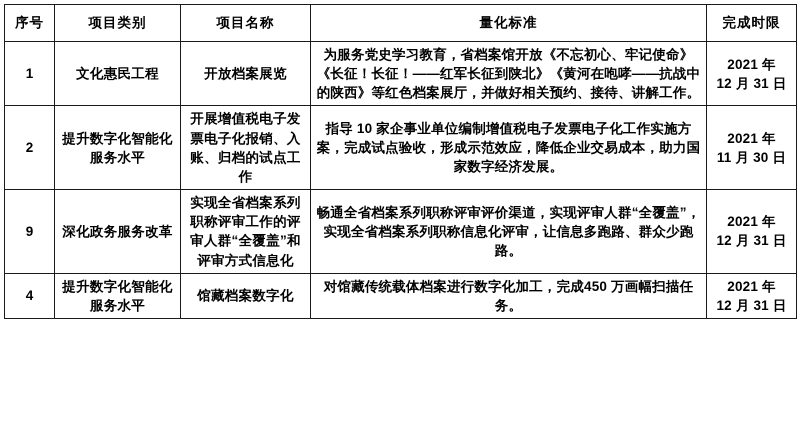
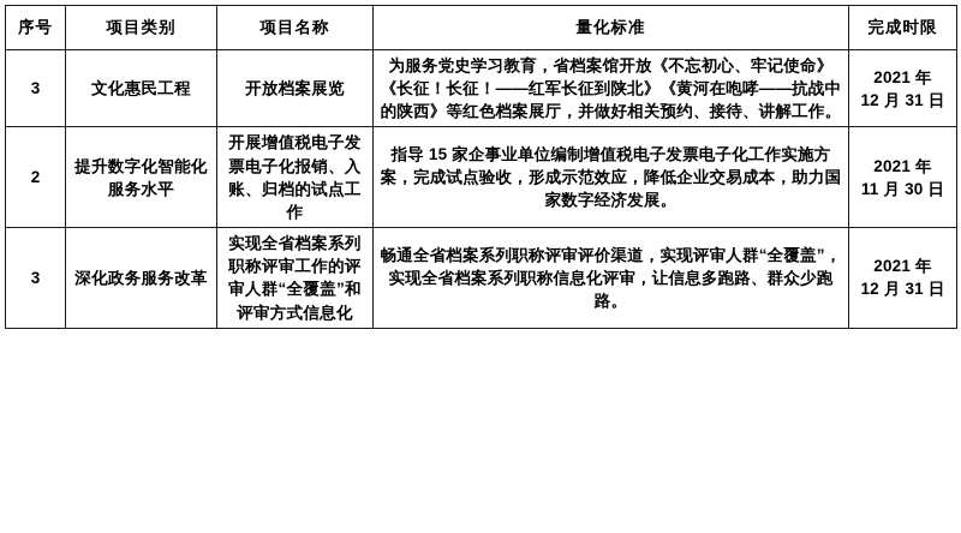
  序号	项目类别	项目名称	量化标准	完成时限
- 1	文化惠民工程	开放档案展览	为服务党史学习教育，省档案馆开放《不忘初心、牢记使命》《长征！长征！——红军长征到陕北》《黄河在咆哮——抗战中的陕西》等红色档案展厅，并做好相关预约、接待、讲解工作。	2021 年 12 月 31 日
+ 3	文化惠民工程	开放档案展览	为服务党史学习教育，省档案馆开放《不忘初心、牢记使命》《长征！长征！——红军长征到陕北》《黄河在咆哮——抗战中的陕西》等红色档案展厅，并做好相关预约、接待、讲解工作。	2021 年 12 月 31 日
- 2	提升数字化智能化服务水平	开展增值税电子发票电子化报销、入账、归档的试点工作	指导 10 家企事业单位编制增值税电子发票电子化工作实施方案，完成试点验收，形成示范效应，降低企业交易成本，助力国家数字经济发展。	2021 年 11 月 30 日
+ 2	提升数字化智能化服务水平	开展增值税电子发票电子化报销、入账、归档的试点工作	指导 15 家企事业单位编制增值税电子发票电子化工作实施方案，完成试点验收，形成示范效应，降低企业交易成本，助力国家数字经济发展。	2021 年 11 月 30 日
- 9	深化政务服务改革	实现全省档案系列职称评审工作的评审人群“全覆盖”和评审方式信息化	畅通全省档案系列职称评审评价渠道，实现评审人群“全覆盖”，实现全省档案系列职称信息化评审，让信息多跑路、群众少跑路。	2021 年 12 月 31 日
+ 3	深化政务服务改革	实现全省档案系列职称评审工作的评审人群“全覆盖”和评审方式信息化	畅通全省档案系列职称评审评价渠道，实现评审人群“全覆盖”，实现全省档案系列职称信息化评审，让信息多跑路、群众少跑路。	2021 年 12 月 31 日
- 4	提升数字化智能化服务水平	馆藏档案数字化	对馆藏传统载体档案进行数字化加工，完成450 万画幅扫描任务。	2021 年 12 月 31 日
